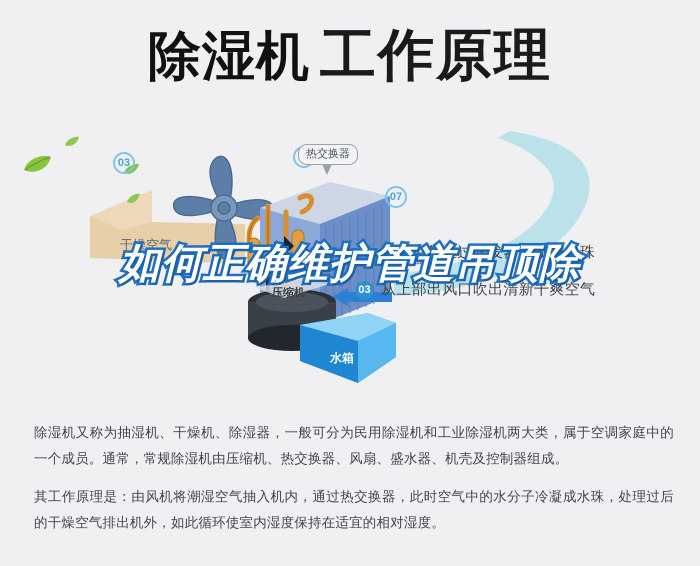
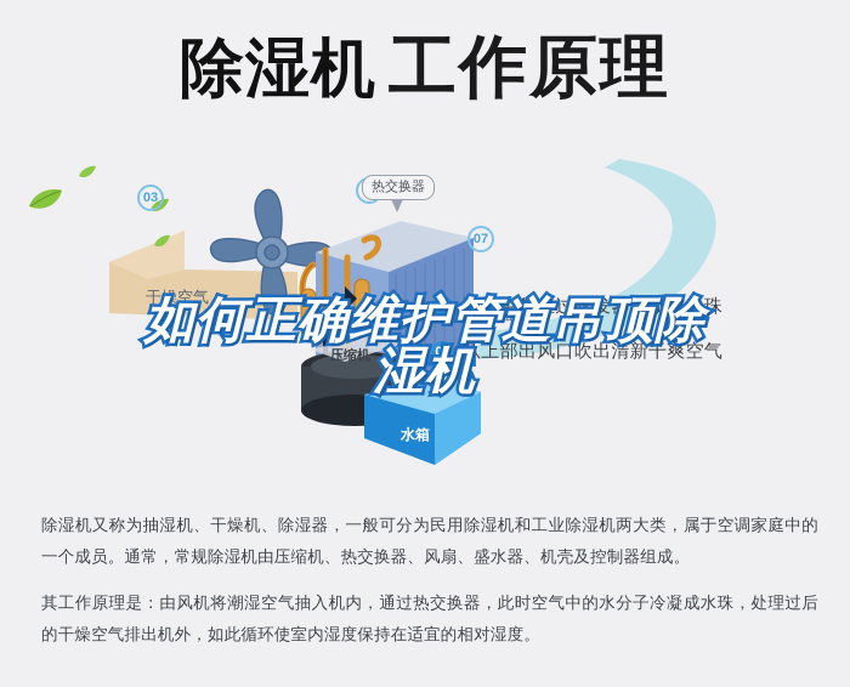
  除湿机 工作原理
  干燥空气
  潮湿空气
  压缩机
  水箱
  03
  07
  热交换器
  02
  潮湿空气经过蒸发器冷凝成水珠
  03
  从上部出风口吹出清新干爽空气
  如何正确维护管道吊顶除
+ 湿机
  除湿机又称为抽湿机、干燥机、除湿器，一般可分为民用除湿机和工业除湿机两大类，属于空调家庭中的一个成员。通常，常规除湿机由压缩机、热交换器、风扇、盛水器、机壳及控制器组成。
  其工作原理是：由风机将潮湿空气抽入机内，通过热交换器，此时空气中的水分子冷凝成水珠，处理过后的干燥空气排出机外，如此循环使室内湿度保持在适宜的相对湿度。
